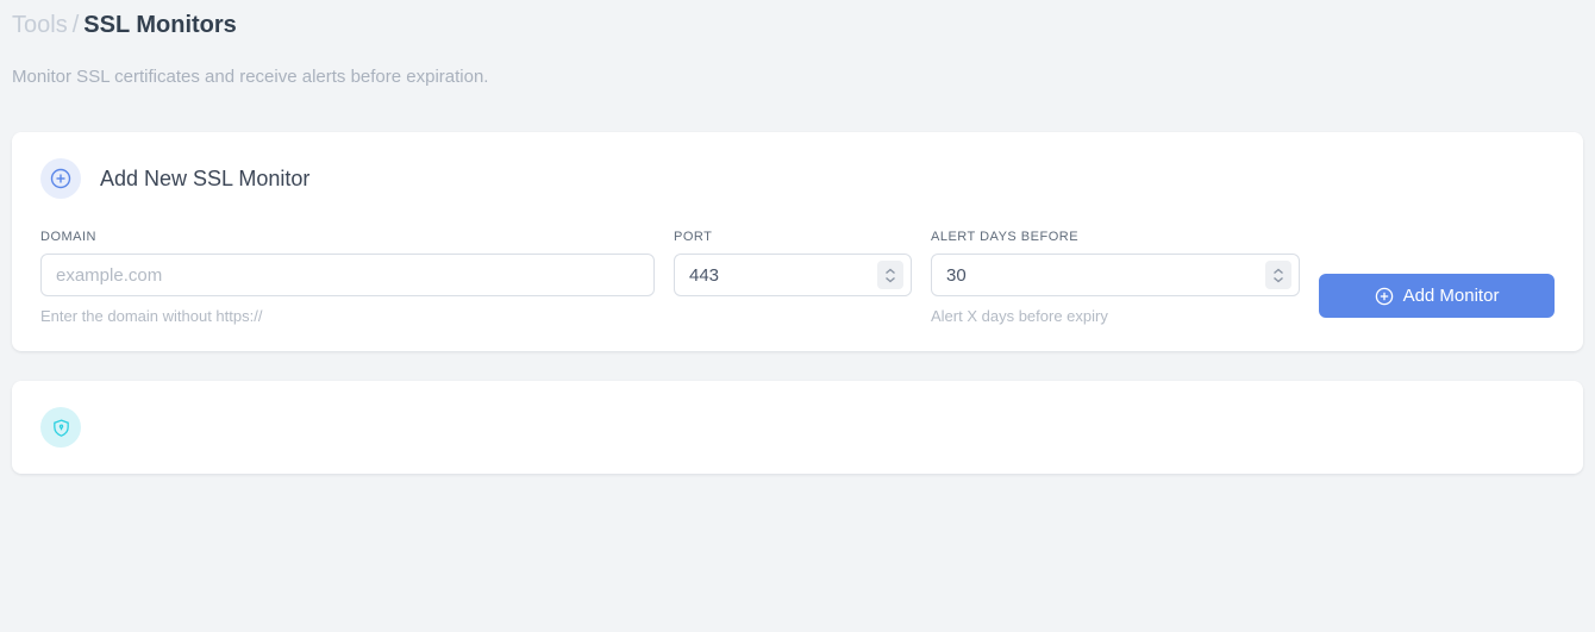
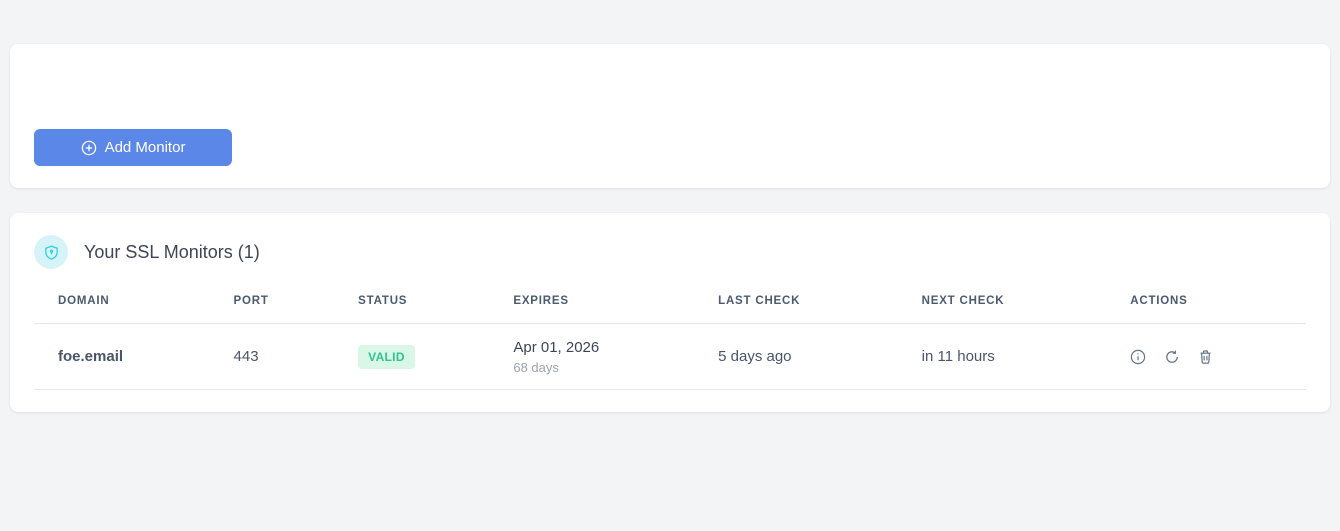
- Tools / SSL Monitors
- Monitor SSL certificates and receive alerts before expiration.
- Add New SSL Monitor
- DOMAIN
- example.com
- Enter the domain without https://
- PORT
- 443
- ALERT DAYS BEFORE
- 30
- Alert X days before expiry
  Add Monitor
+ Your SSL Monitors (1)
+ DOMAIN	PORT	STATUS	EXPIRES	LAST CHECK	NEXT CHECK	ACTIONS
+ foe.email	443	VALID	Apr 01, 2026 68 days	5 days ago	in 11 hours
